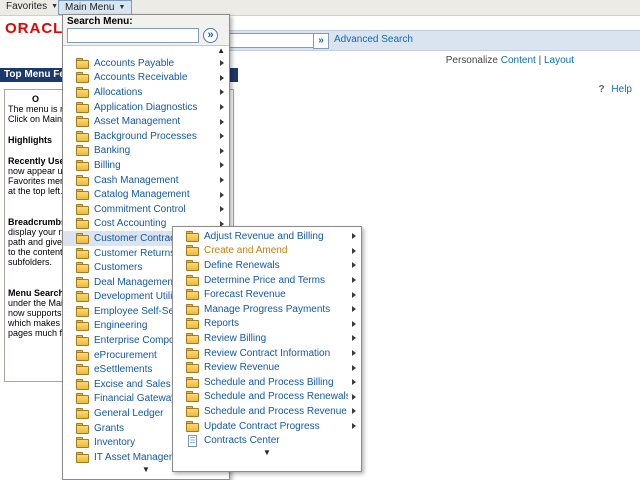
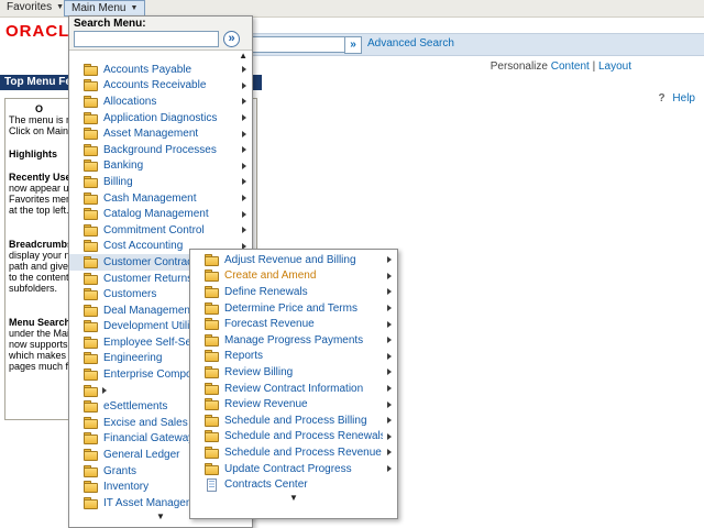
  Favorites
  Main Menu
  ORACL
  »
  Advanced Search
  Personalize Content | Layout
  ? Help
  O
  The menu is
  Click on Main
  Highlights
  Recently Us
  now appear u
  Favorites me
  at the top left
  Breadcrumb
  display your
  path and give
  to the conten
  subfolders.
  Menu Searc
  under the Ma
  now supports
  which makes
  pages much f
  Search Menu:
  »
  ▲
  Accounts Payable
  Accounts Receivable
  Allocations
  Application Diagnostics
  Asset Management
  Background Processes
  Banking
  Billing
  Cash Management
  Catalog Management
  Commitment Control
  Cost Accounting
  Customer Contra
  Customer Return
  Customers
  Deal Managemen
  Development Util
  Employee Self-S
  Engineering
  Enterprise Comp
- eProcurement
  eSettlements
  Excise and Sales
  Financial Gatewa
  General Ledger
  Grants
  Inventory
  IT Asset Manage
  ▼
  Adjust Revenue and Billing
  Create and Amend
  Define Renewals
  Determine Price and Terms
  Forecast Revenue
  Manage Progress Payments
  Reports
  Review Billing
  Review Contract Information
  Review Revenue
  Schedule and Process Billing
  Schedule and Process Renewal
  Schedule and Process Revenue
  Update Contract Progress
  Contracts Center
  ▼
